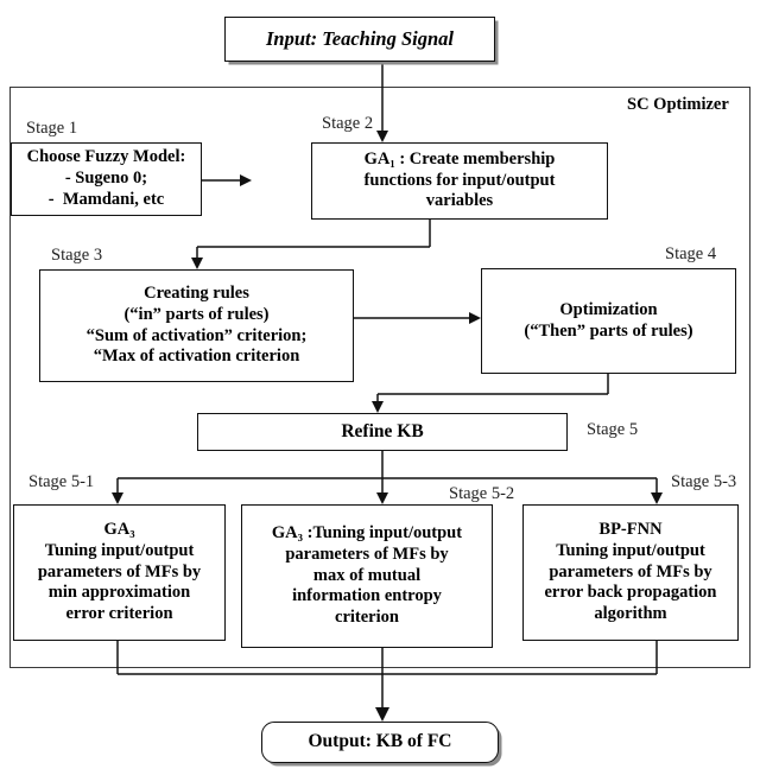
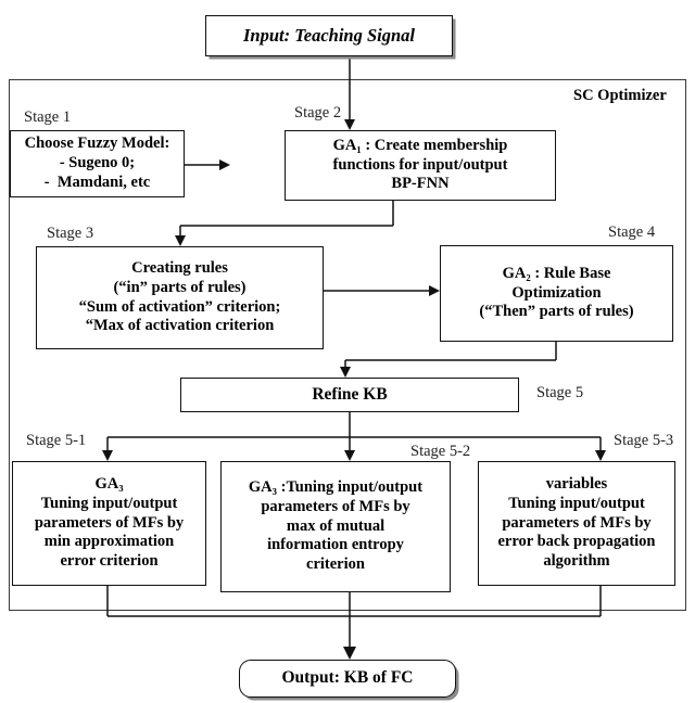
  SC Optimizer
  Input: Teaching Signal
  Stage 1
  Choose Fuzzy Model:
  - Sugeno 0;
  - Mamdani, etc
  Stage 2
  GA₁ : Create membership
  functions for input/output
- variables
+ BP-FNN
  Stage 3
  Creating rules
  (“in” parts of rules)
  “Sum of activation” criterion;
  “Max of activation criterion
  Stage 4
+ GA₂ : Rule Base
  Optimization
  (“Then” parts of rules)
  Refine KB
  Stage 5
  Stage 5-1
  GA₃
  Tuning input/output
  parameters of MFs by
  min approximation
  error criterion
  Stage 5-2
  GA₃ :Tuning input/output
  parameters of MFs by
  max of mutual
  information entropy
  criterion
  Stage 5-3
- BP-FNN
+ variables
  Tuning input/output
  parameters of MFs by
  error back propagation
  algorithm
  Output: KB of FC
